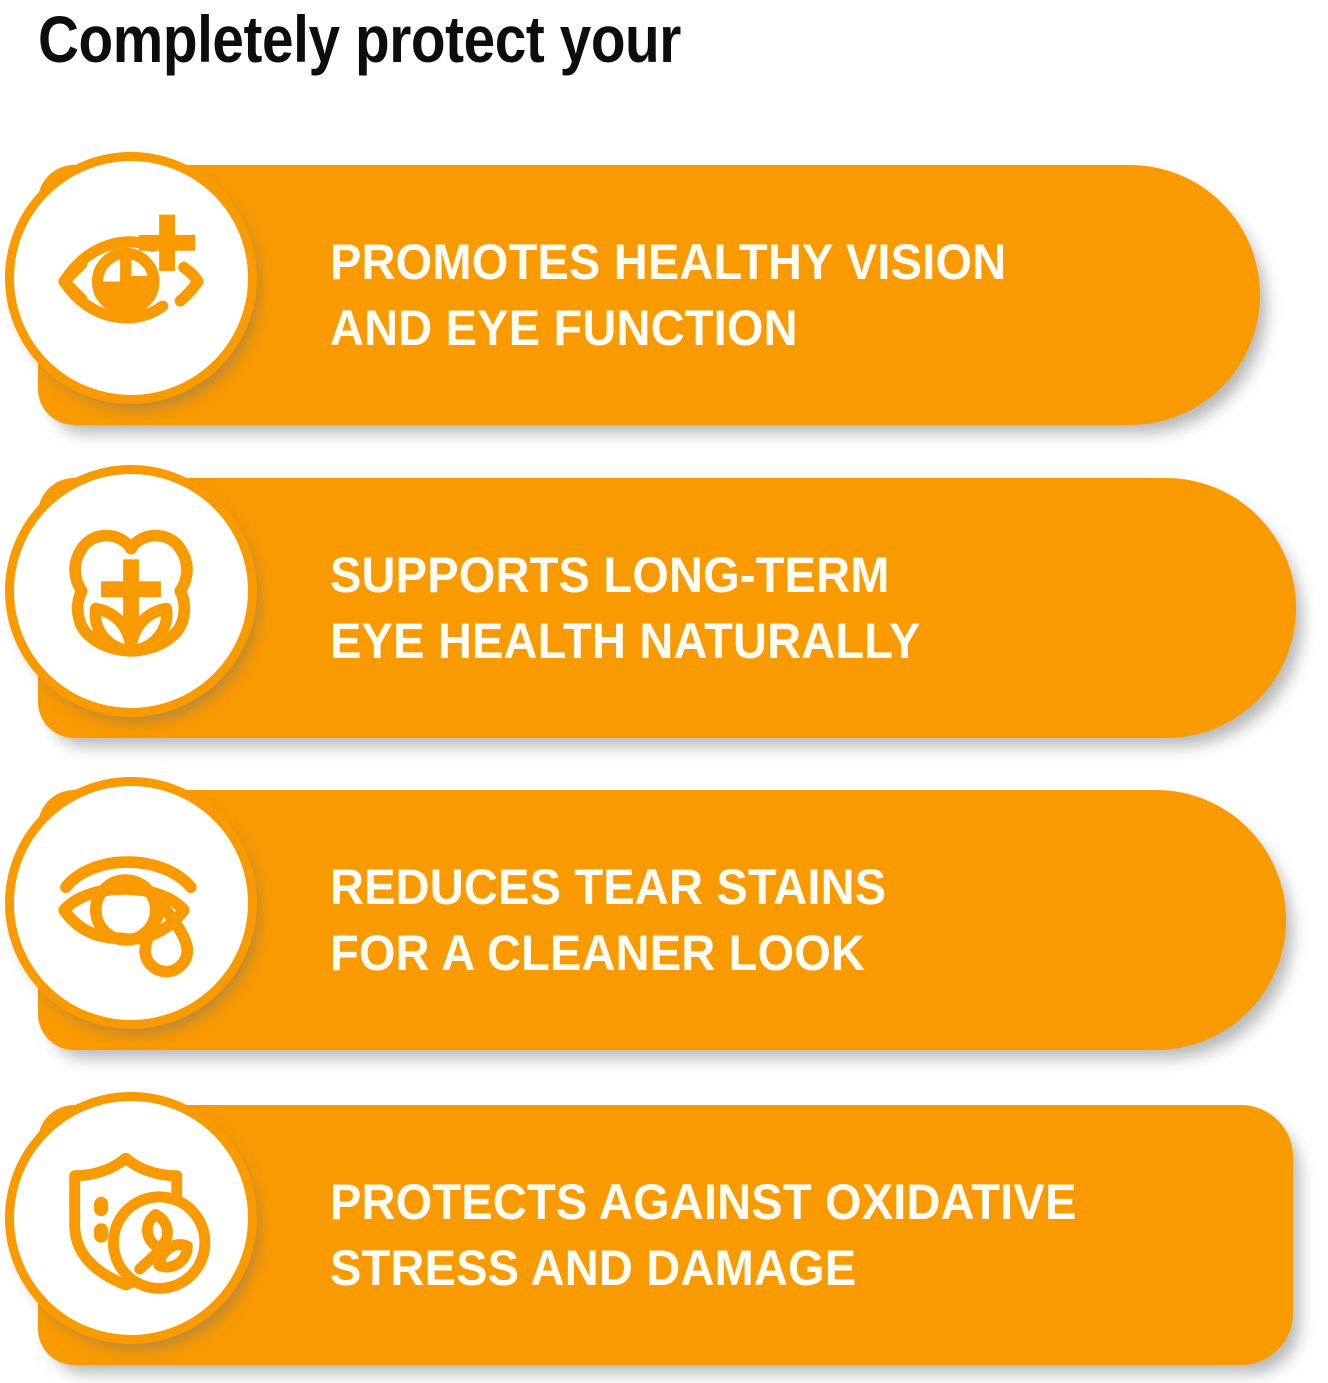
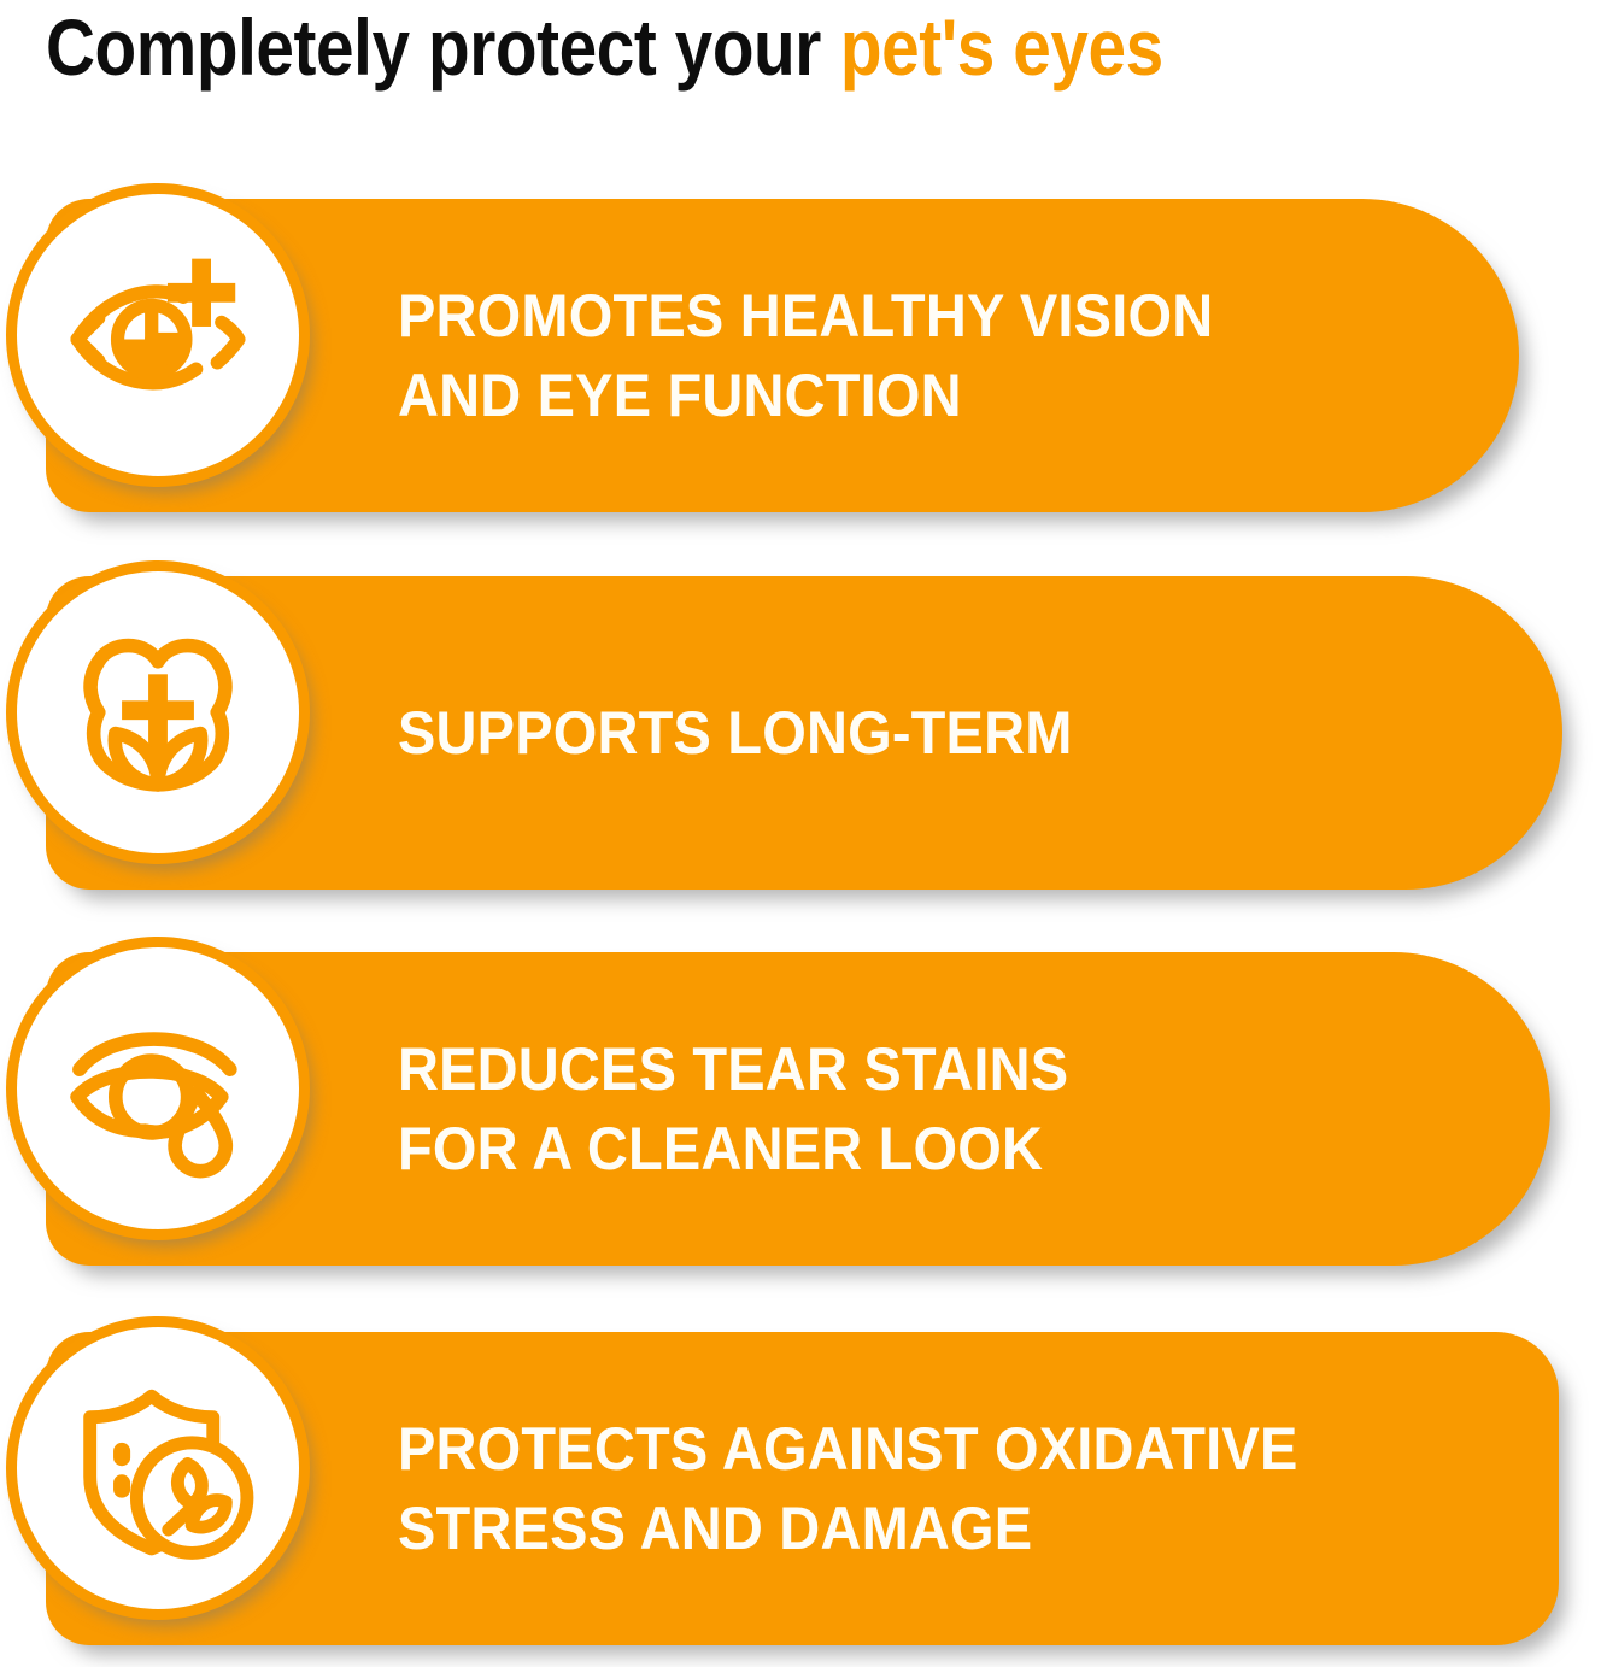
  Completely protect your
+ pet's eyes
  PROMOTES HEALTHY VISION
  AND EYE FUNCTION
  SUPPORTS LONG-TERM
- EYE HEALTH NATURALLY
  REDUCES TEAR STAINS
  FOR A CLEANER LOOK
  PROTECTS AGAINST OXIDATIVE
  STRESS AND DAMAGE
